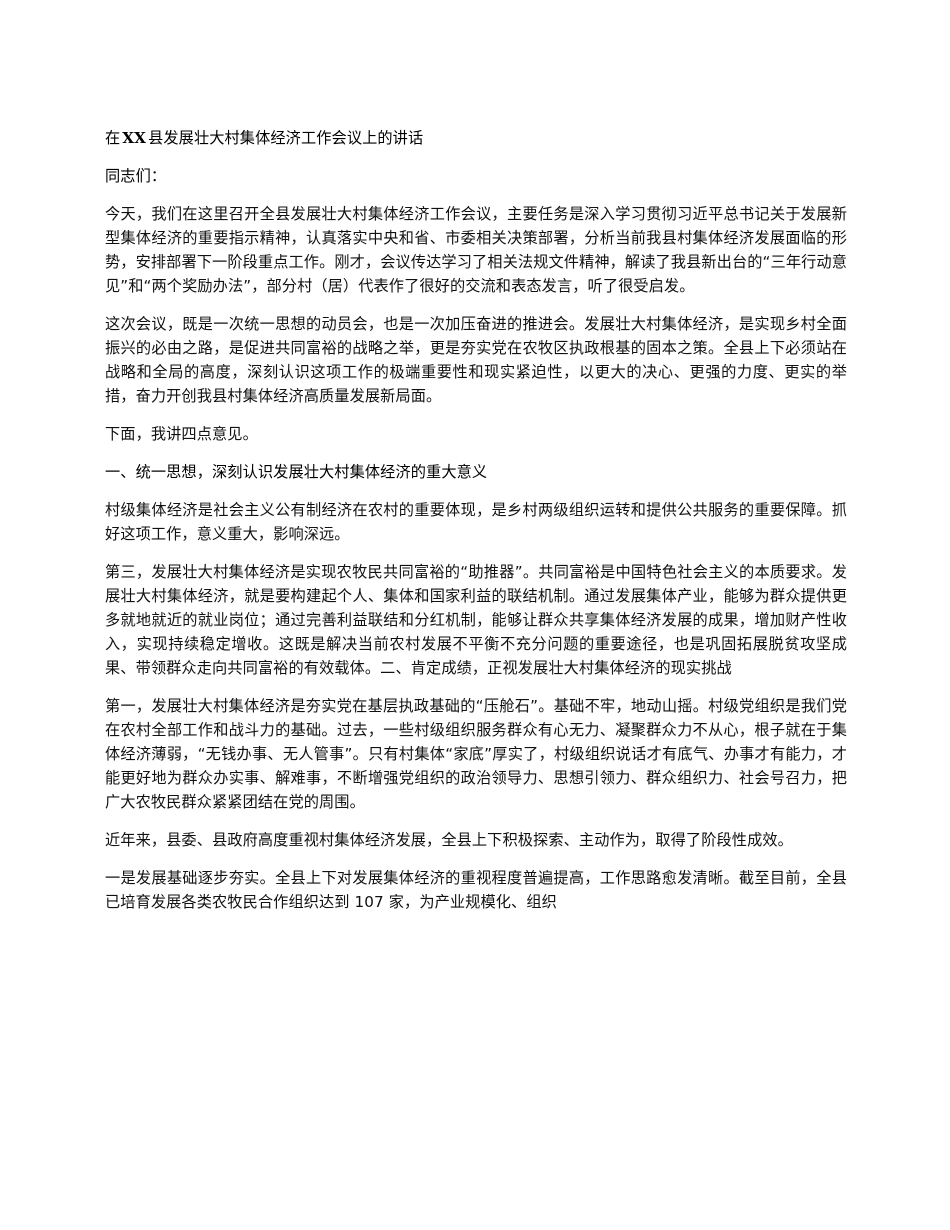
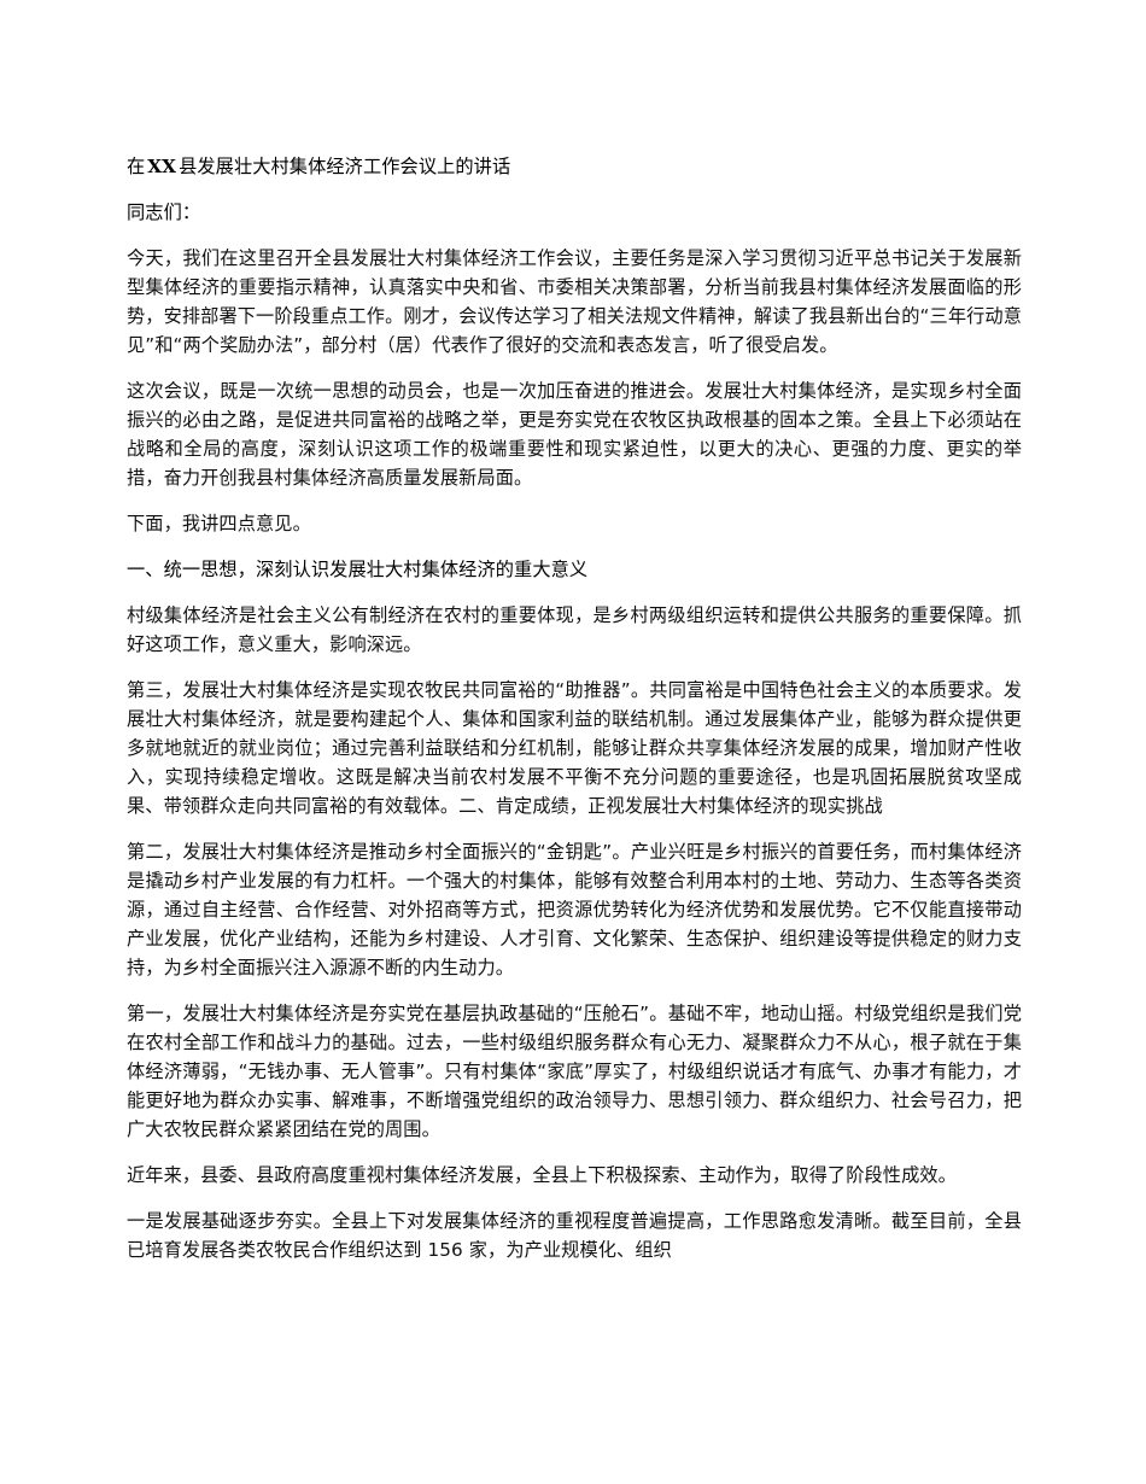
  在XX县发展壮大村集体经济工作会议上的讲话
  同志们：
  今天，我们在这里召开全县发展壮大村集体经济工作会议，主要任务是深入学习贯彻习近平总书记关于发展新型集体经济的重要指示精神，认真落实中央和省、市委相关决策部署，分析当前我县村集体经济发展面临的形势，安排部署下一阶段重点工作。刚才，会议传达学习了相关法规文件精神，解读了我县新出台的“三年行动意见”和“两个奖励办法”，部分村（居）代表作了很好的交流和表态发言，听了很受启发。
  这次会议，既是一次统一思想的动员会，也是一次加压奋进的推进会。发展壮大村集体经济，是实现乡村全面振兴的必由之路，是促进共同富裕的战略之举，更是夯实党在农牧区执政根基的固本之策。全县上下必须站在战略和全局的高度，深刻认识这项工作的极端重要性和现实紧迫性，以更大的决心、更强的力度、更实的举措，奋力开创我县村集体经济高质量发展新局面。
  下面，我讲四点意见。
  一、统一思想，深刻认识发展壮大村集体经济的重大意义
  村级集体经济是社会主义公有制经济在农村的重要体现，是乡村两级组织运转和提供公共服务的重要保障。抓好这项工作，意义重大，影响深远。
  第三，发展壮大村集体经济是实现农牧民共同富裕的“助推器”。共同富裕是中国特色社会主义的本质要求。发展壮大村集体经济，就是要构建起个人、集体和国家利益的联结机制。通过发展集体产业，能够为群众提供更多就地就近的就业岗位；通过完善利益联结和分红机制，能够让群众共享集体经济发展的成果，增加财产性收入，实现持续稳定增收。这既是解决当前农村发展不平衡不充分问题的重要途径，也是巩固拓展脱贫攻坚成果、带领群众走向共同富裕的有效载体。二、肯定成绩，正视发展壮大村集体经济的现实挑战
+ 第二，发展壮大村集体经济是推动乡村全面振兴的“金钥匙”。产业兴旺是乡村振兴的首要任务，而村集体经济是撬动乡村产业发展的有力杠杆。一个强大的村集体，能够有效整合利用本村的土地、劳动力、生态等各类资源，通过自主经营、合作经营、对外招商等方式，把资源优势转化为经济优势和发展优势。它不仅能直接带动产业发展，优化产业结构，还能为乡村建设、人才引育、文化繁荣、生态保护、组织建设等提供稳定的财力支持，为乡村全面振兴注入源源不断的内生动力。
  第一，发展壮大村集体经济是夯实党在基层执政基础的“压舱石”。基础不牢，地动山摇。村级党组织是我们党在农村全部工作和战斗力的基础。过去，一些村级组织服务群众有心无力、凝聚群众力不从心，根子就在于集体经济薄弱，“无钱办事、无人管事”。只有村集体“家底”厚实了，村级组织说话才有底气、办事才有能力，才能更好地为群众办实事、解难事，不断增强党组织的政治领导力、思想引领力、群众组织力、社会号召力，把广大农牧民群众紧紧团结在党的周围。
  近年来，县委、县政府高度重视村集体经济发展，全县上下积极探索、主动作为，取得了阶段性成效。
- 一是发展基础逐步夯实。全县上下对发展集体经济的重视程度普遍提高，工作思路愈发清晰。截至目前，全县已培育发展各类农牧民合作组织达到 107 家，为产业规模化、组织
+ 一是发展基础逐步夯实。全县上下对发展集体经济的重视程度普遍提高，工作思路愈发清晰。截至目前，全县已培育发展各类农牧民合作组织达到 156 家，为产业规模化、组织
